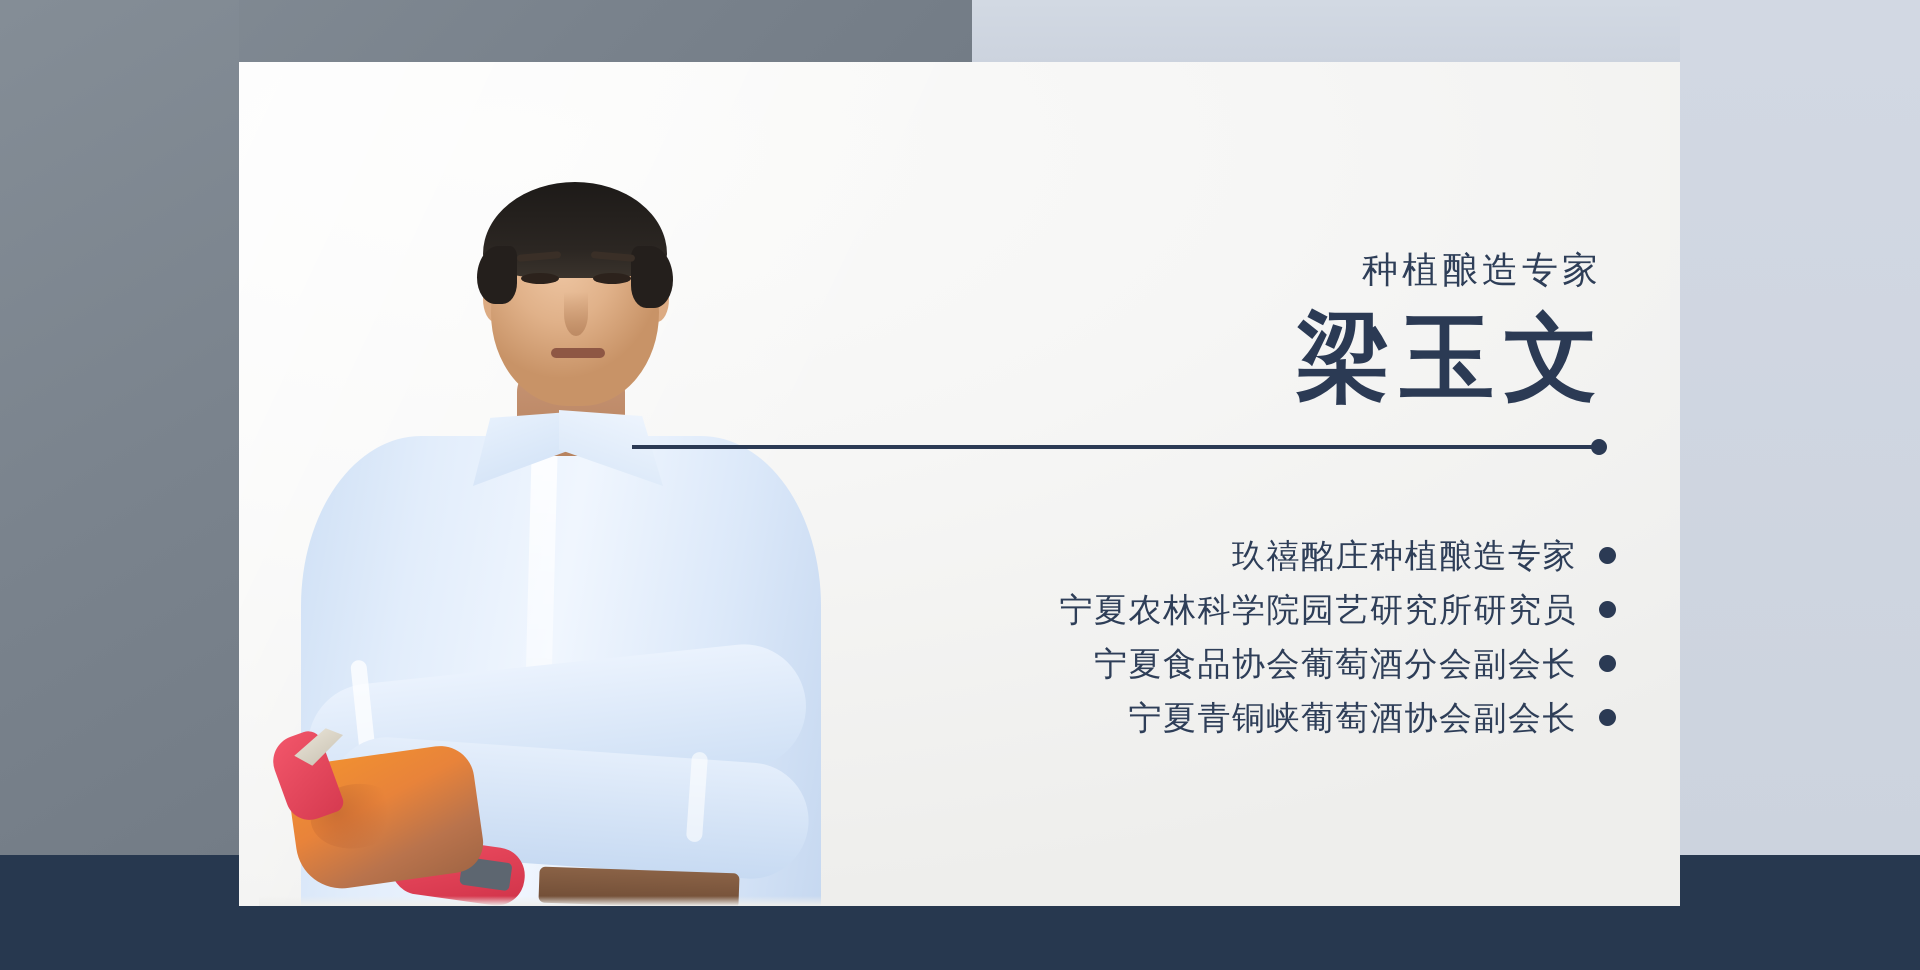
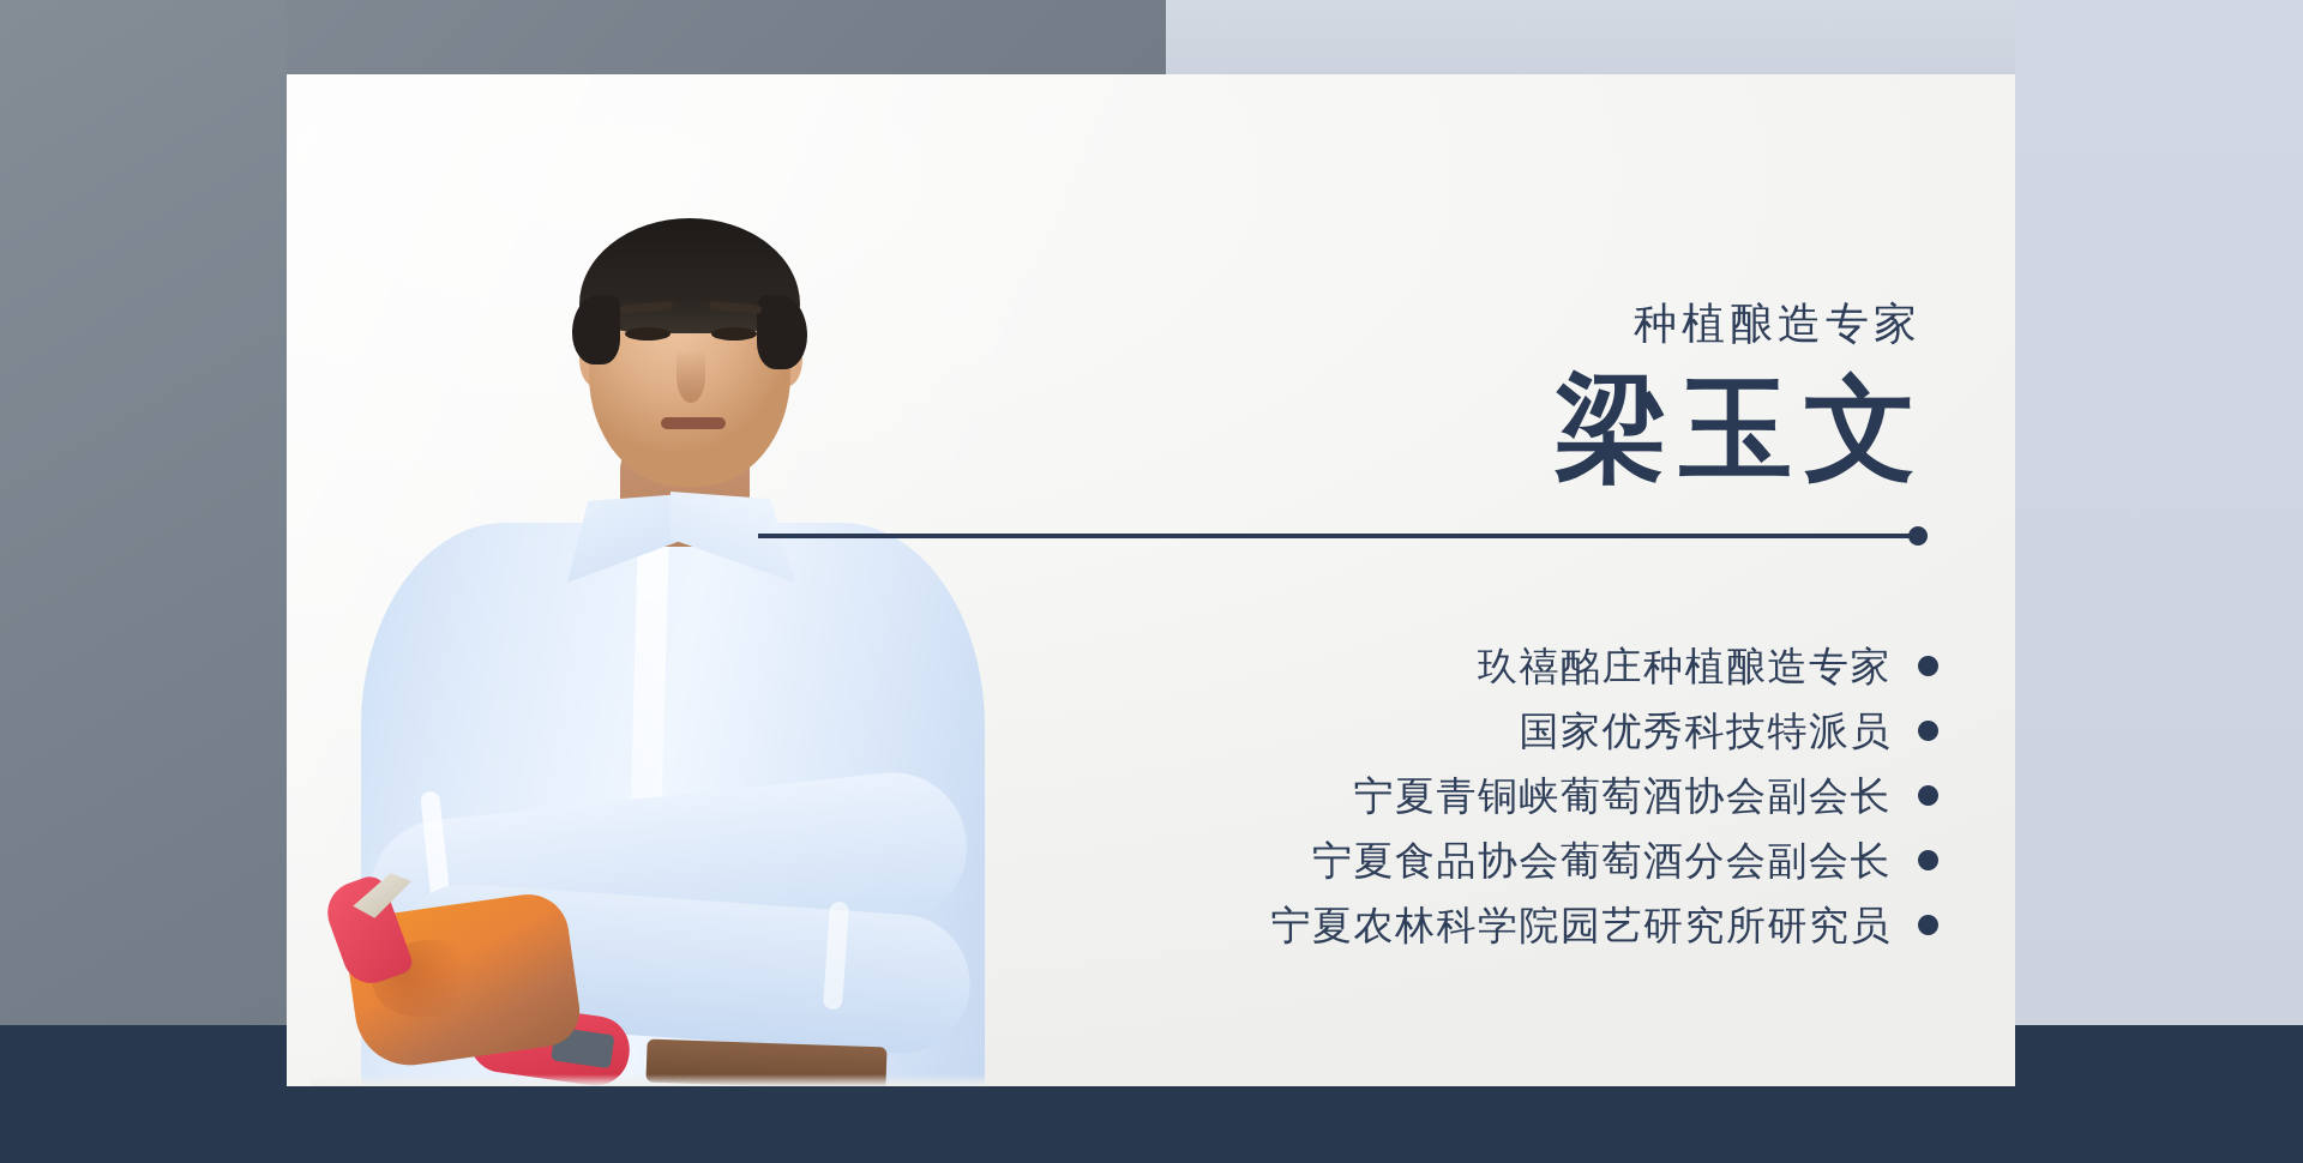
  种植酿造专家
  梁玉文
  玖禧酩庄种植酿造专家
+ 国家优秀科技特派员
- 宁夏农林科学院园艺研究所研究员
+ 宁夏青铜峡葡萄酒协会副会长
  宁夏食品协会葡萄酒分会副会长
- 宁夏青铜峡葡萄酒协会副会长
+ 宁夏农林科学院园艺研究所研究员
